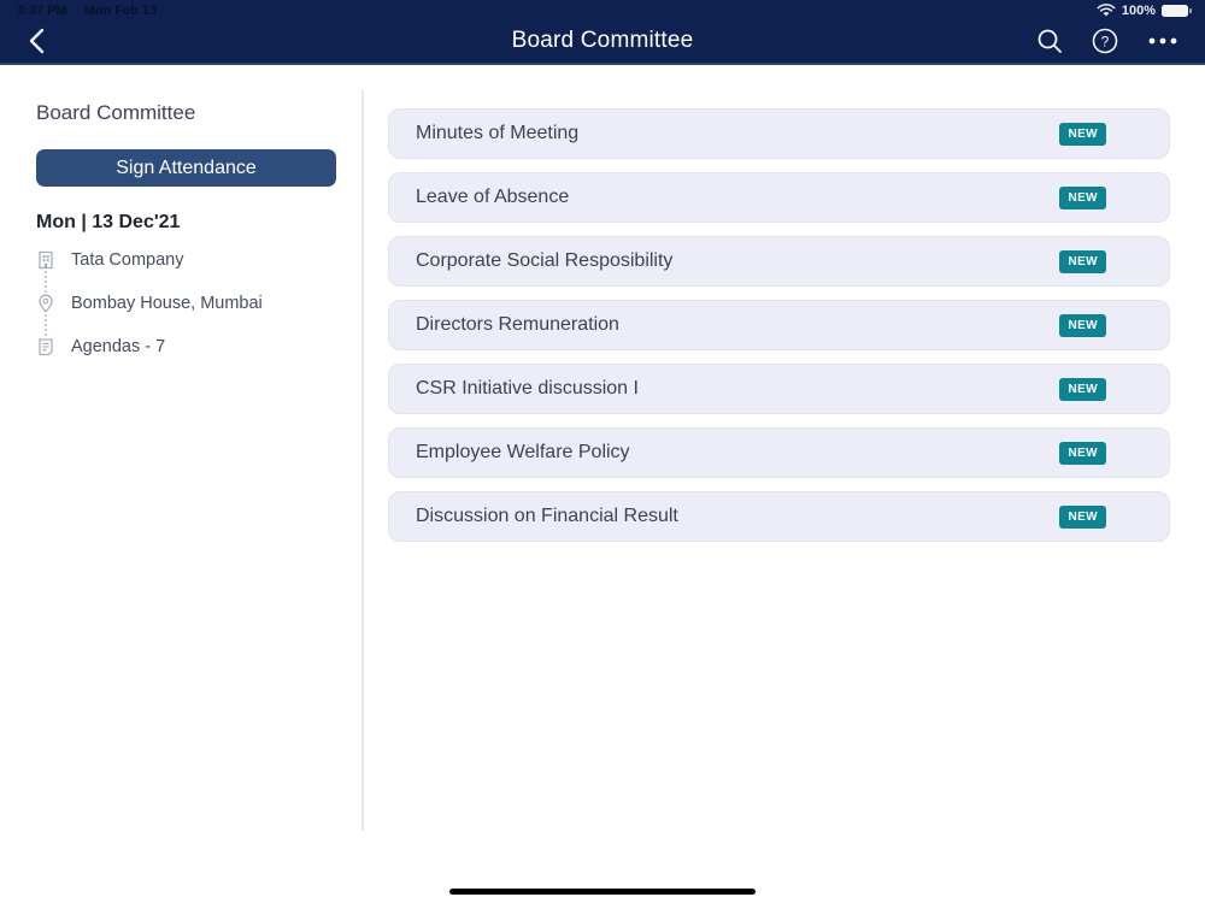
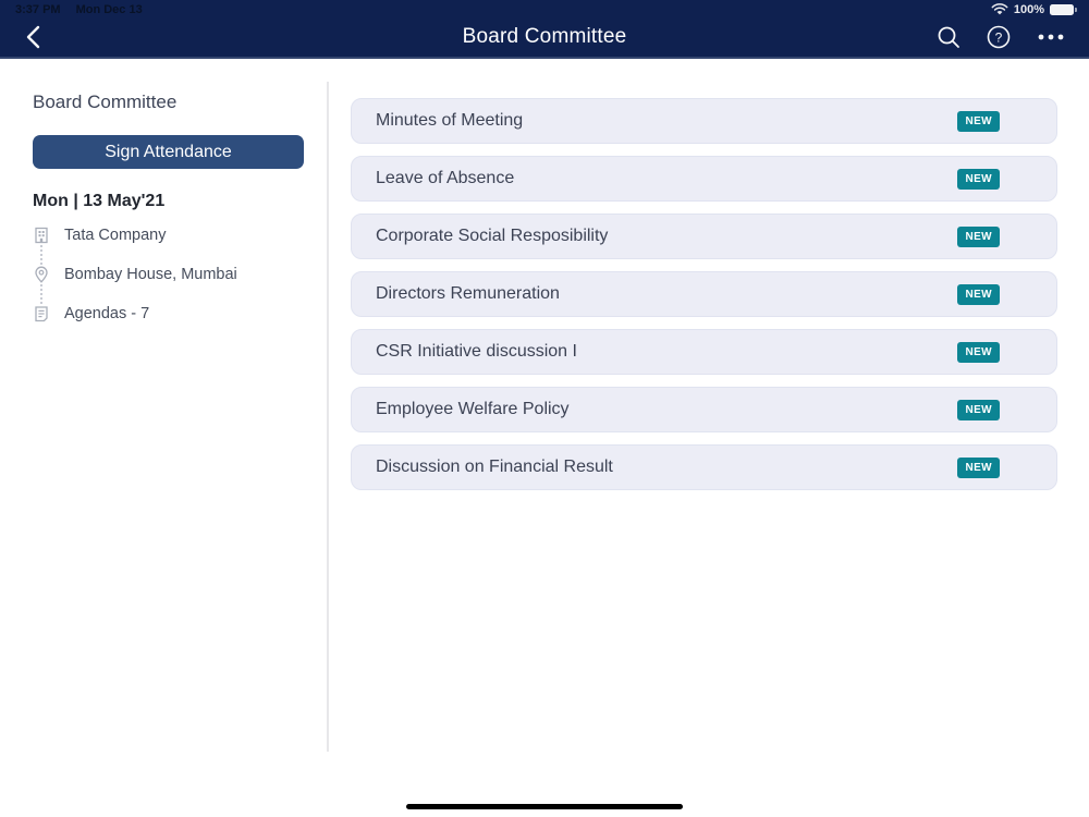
  3:37 PM
- Mon Feb 13
+ Mon Dec 13
  100%
  Board Committee
  ?
  Board Committee
  Sign Attendance
- Mon | 13 Dec'21
+ Mon | 13 May'21
  Tata Company
  Bombay House, Mumbai
  Agendas - 7
  Minutes of Meeting
  NEW
  Leave of Absence
  NEW
  Corporate Social Resposibility
  NEW
  Directors Remuneration
  NEW
  CSR Initiative discussion I
  NEW
  Employee Welfare Policy
  NEW
  Discussion on Financial Result
  NEW
